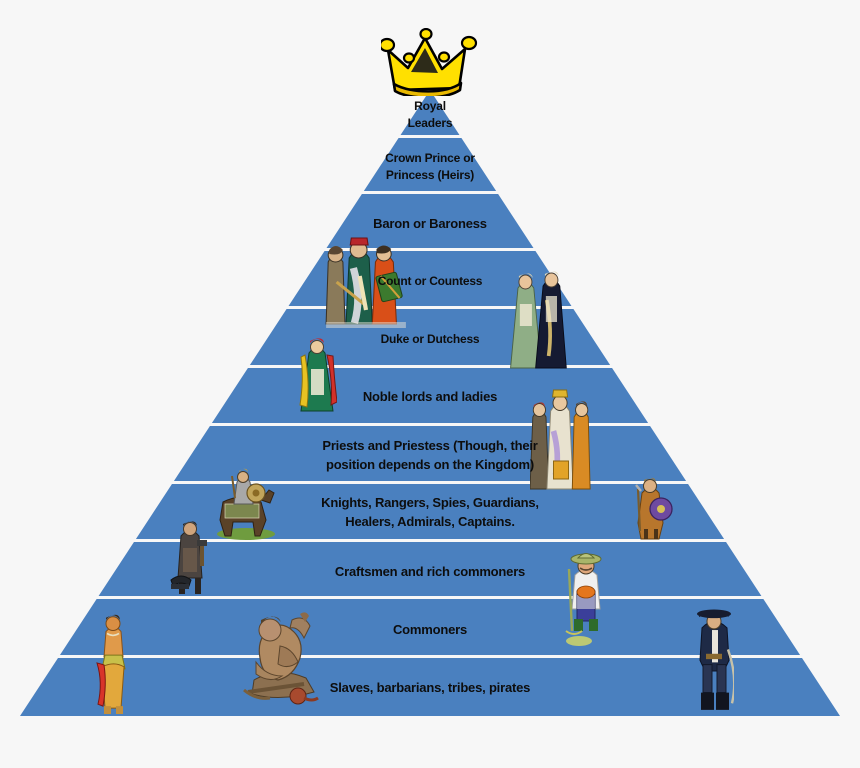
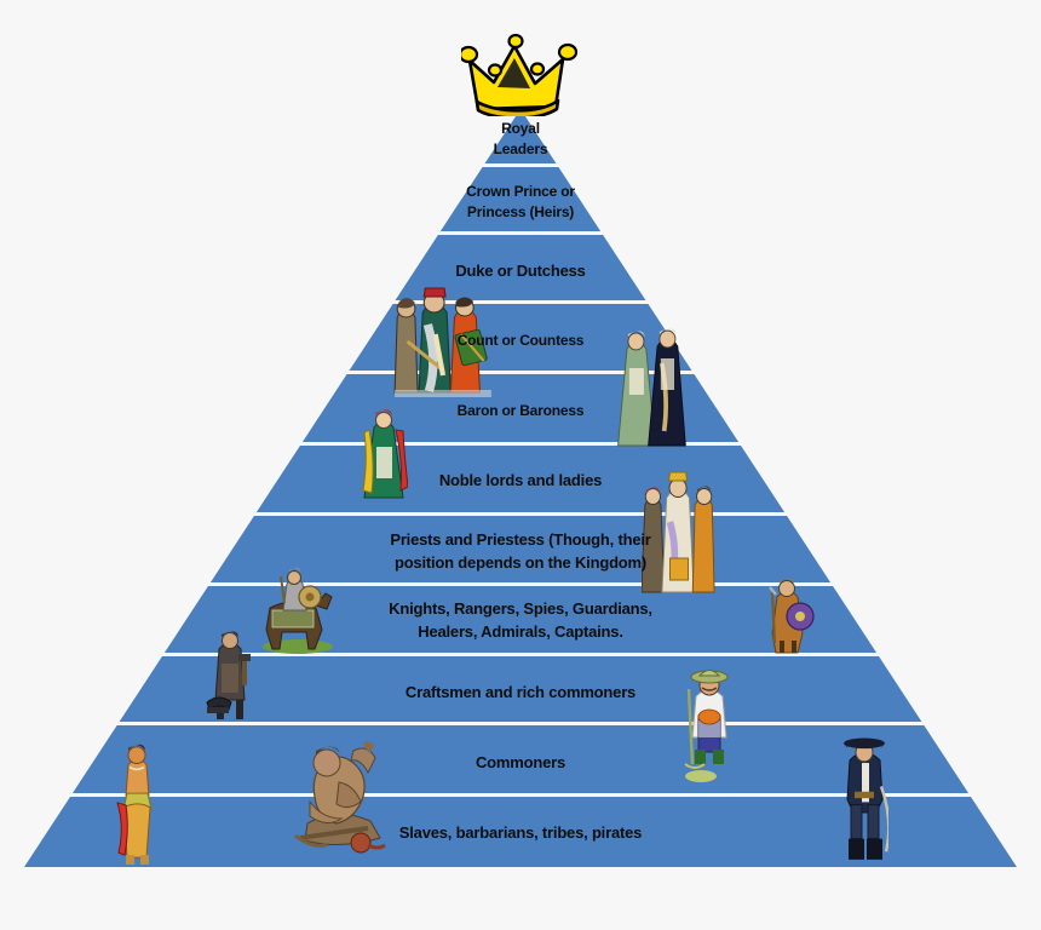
  Royal
  Leaders
  Crown Prince or
  Princess (Heirs)
- Baron or Baroness
+ Duke or Dutchess
  Count or Countess
- Duke or Dutchess
+ Baron or Baroness
  Noble lords and ladies
  Priests and Priestess (Though, their
  position depends on the Kingdom)
  Knights, Rangers, Spies, Guardians,
  Healers, Admirals, Captains.
  Craftsmen and rich commoners
  Commoners
  Slaves, barbarians, tribes, pirates
